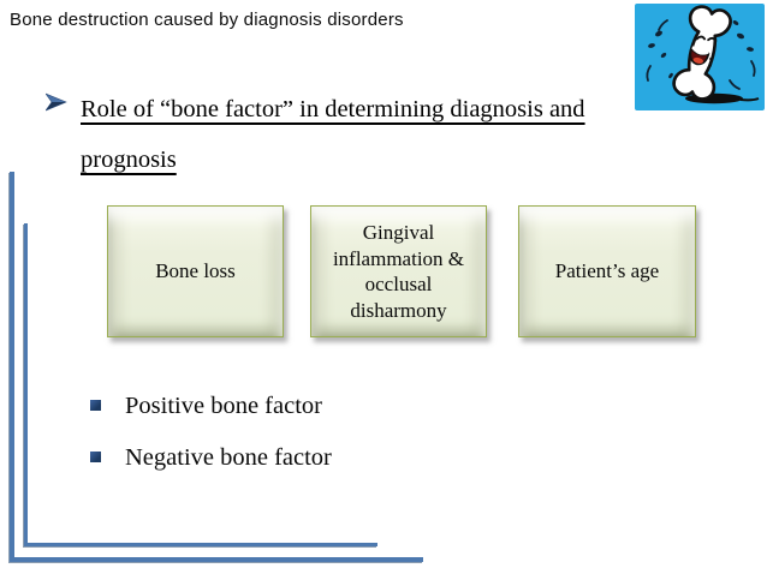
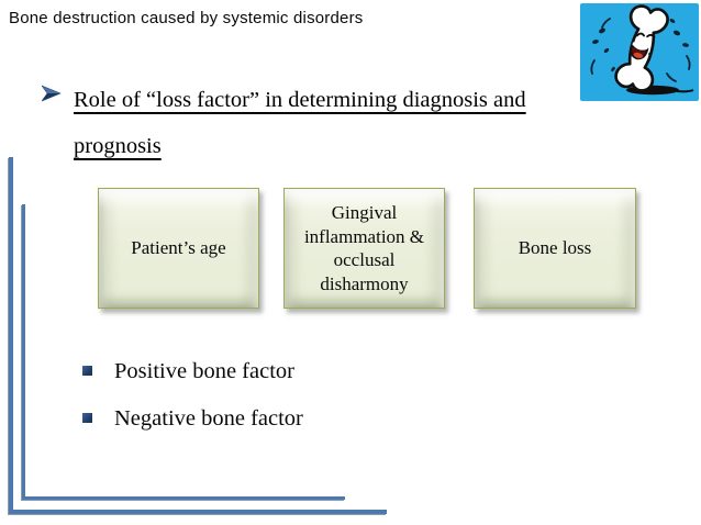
- Bone destruction caused by diagnosis disorders
+ Bone destruction caused by systemic disorders
- Role of “bone factor” in determining diagnosis and prognosis
+ Role of “loss factor” in determining diagnosis and prognosis
- Bone loss
+ Patient’s age
  Gingival inflammation & occlusal disharmony
- Patient’s age
+ Bone loss
  Positive bone factor
  Negative bone factor
